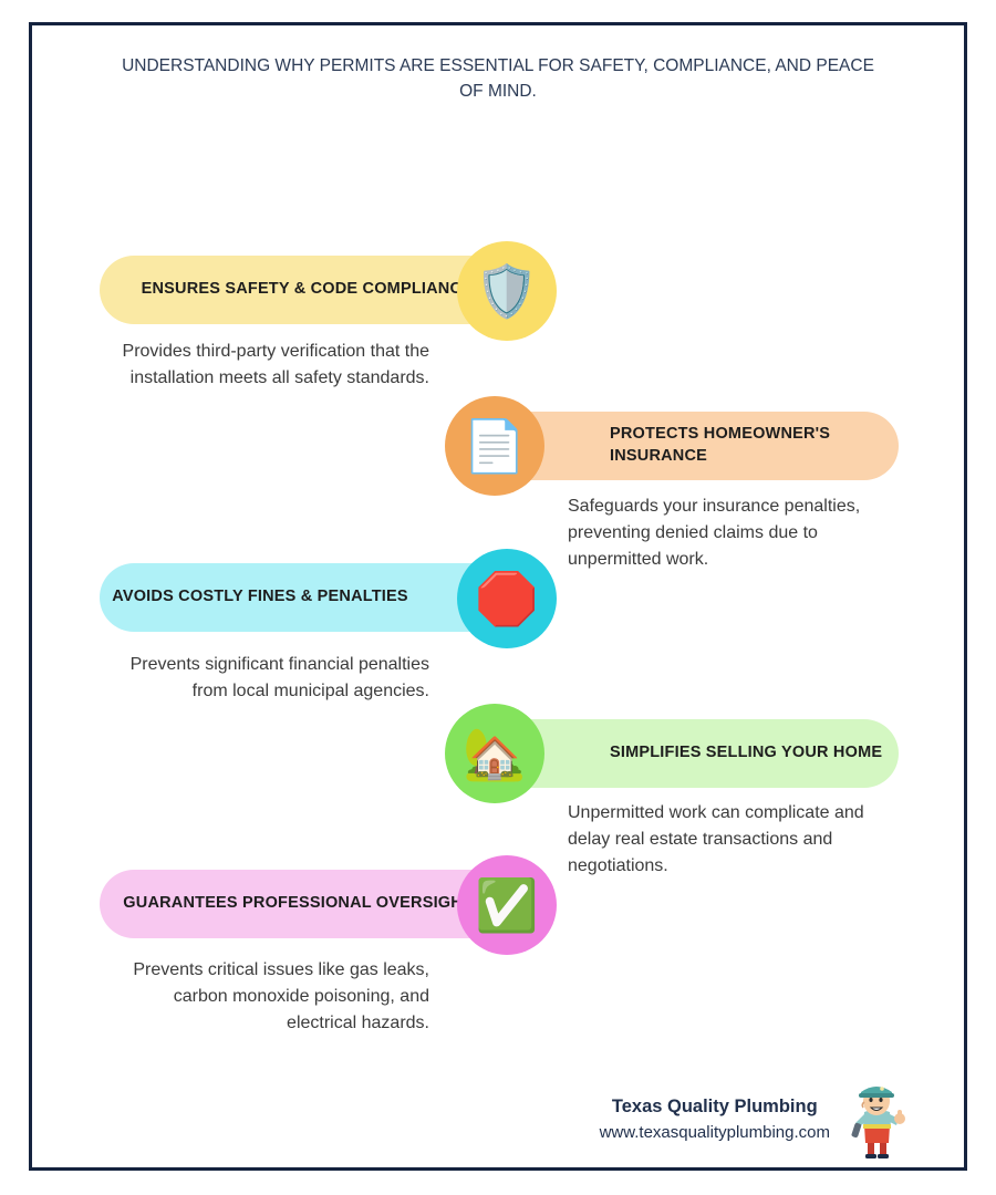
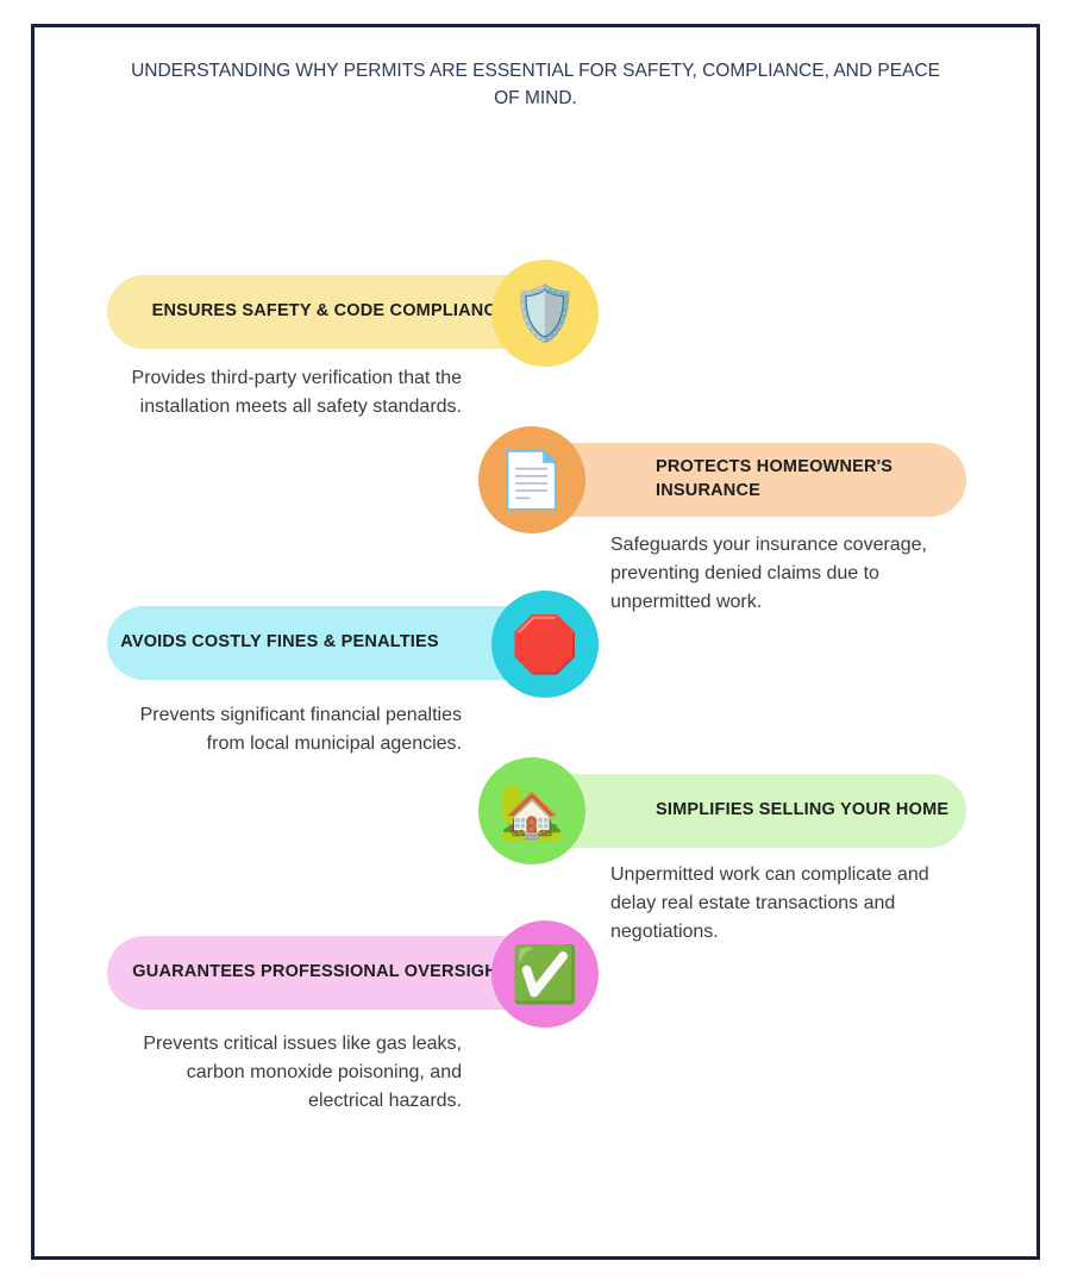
  UNDERSTANDING WHY PERMITS ARE ESSENTIAL FOR SAFETY, COMPLIANCE, AND PEACE OF MIND.
  ENSURES SAFETY & CODE COMPLIANC
  🛡️
  Provides third-party verification that the installation meets all safety standards.
  PROTECTS HOMEOWNER'S INSURANCE
  📄
- Safeguards your insurance penalties, preventing denied claims due to unpermitted work.
+ Safeguards your insurance coverage, preventing denied claims due to unpermitted work.
  AVOIDS COSTLY FINES & PENALTIES
  🛑
  Prevents significant financial penalties from local municipal agencies.
  SIMPLIFIES SELLING YOUR HOME
  🏡
  Unpermitted work can complicate and delay real estate transactions and negotiations.
  GUARANTEES PROFESSIONAL OVERSIG
  ✅
  Prevents critical issues like gas leaks, carbon monoxide poisoning, and electrical hazards.
- Texas Quality Plumbing
- www.texasqualityplumbing.com
